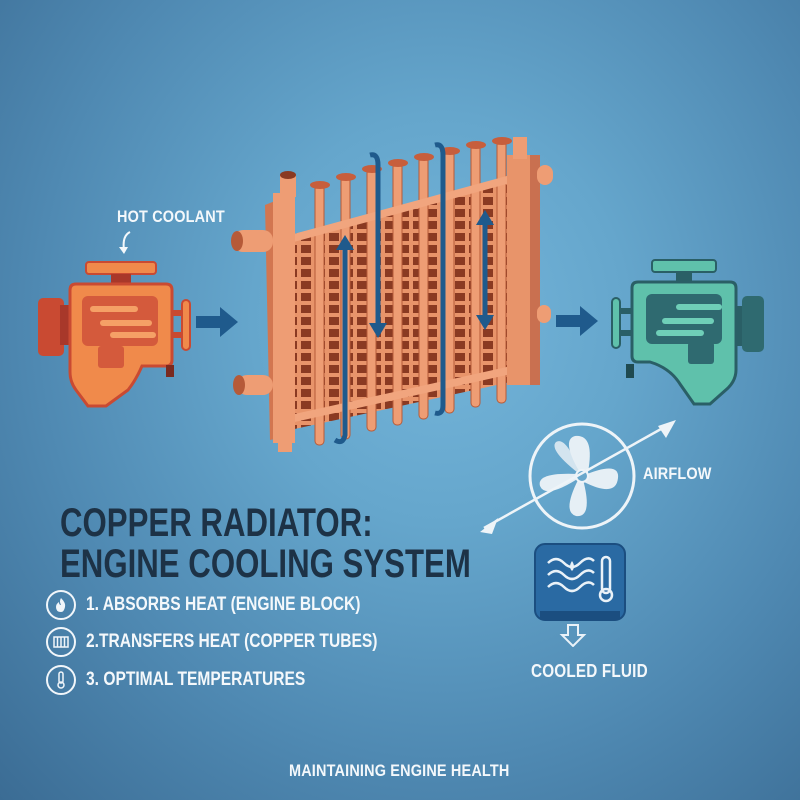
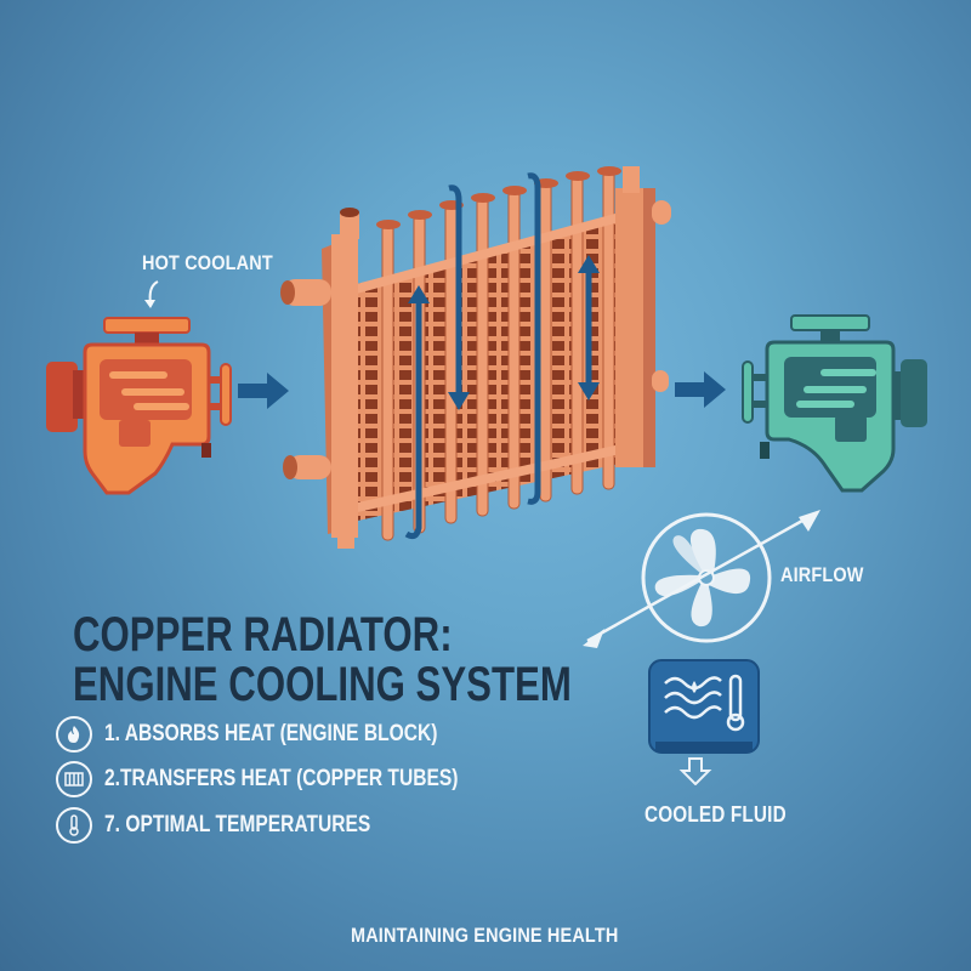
  HOT COOLANT
  AIRFLOW
  COOLED FLUID
  COPPER RADIATOR:
  ENGINE COOLING SYSTEM
  1. ABSORBS HEAT (ENGINE BLOCK)
  2.TRANSFERS HEAT (COPPER TUBES)
- 3. OPTIMAL TEMPERATURES
+ 7. OPTIMAL TEMPERATURES
  MAINTAINING ENGINE HEALTH
